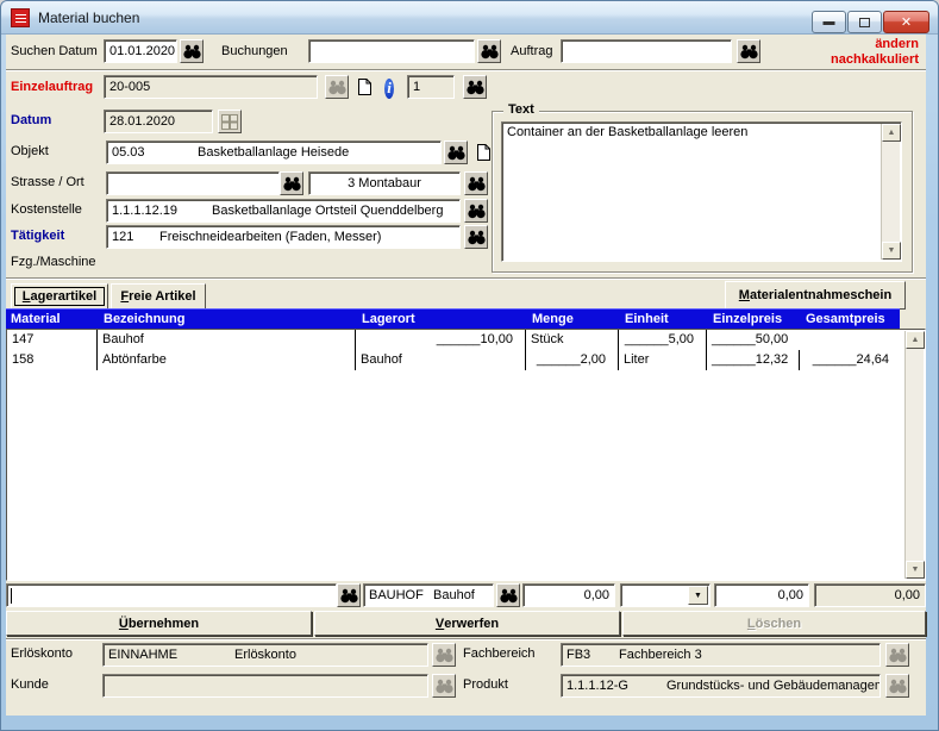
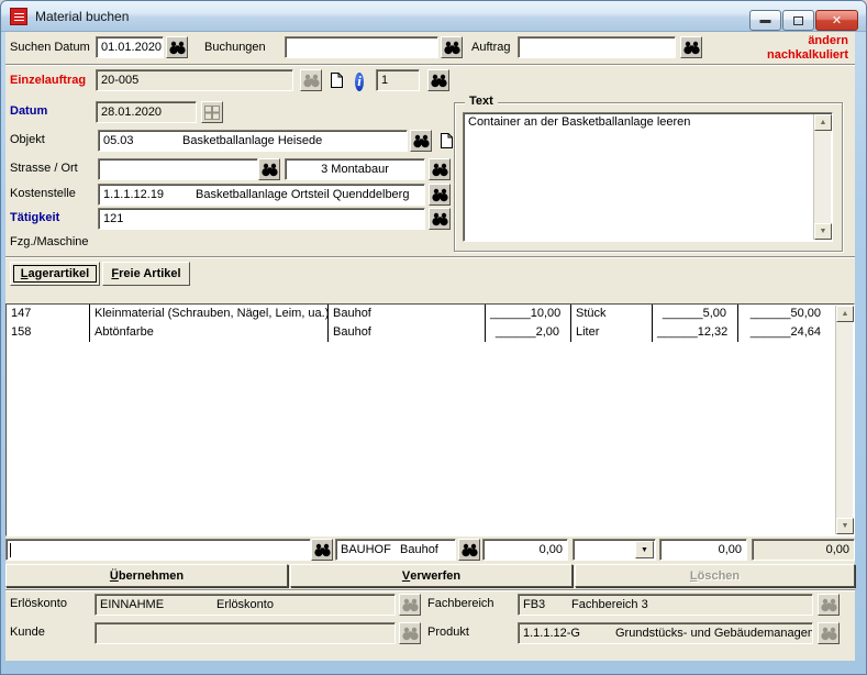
  Material buchen
  ▬
  ✕
  Suchen Datum
  01.01.2020
  Buchungen
  Auftrag
  ändern
  nachkalkuliert
  Einzelauftrag
  20-005
  i
  1
  Datum
  28.01.2020
  Objekt
  05.03
  Basketballanlage Heisede
  Strasse / Ort
  3 Montabaur
  Kostenstelle
  1.1.1.12.19
  Basketballanlage Ortsteil Quenddelberg
  Tätigkeit
  121
- Freischneidearbeiten (Faden, Messer)
  Fzg./Maschine
  Text
  Container an der Basketballanlage leeren
  L
  agerartikel
  F
  reie Artikel
- M
- aterialentnahmeschein
- Material
- Bezeichnung
- Lagerort
- Menge
- Einheit
- Einzelpreis
- Gesamtpreis
  147
+ Kleinmaterial (Schrauben, Nägel, Leim, ua.)
  Bauhof
  ______10,00
  Stück
  ______5,00
  ______50,00
  158
  Abtönfarbe
  Bauhof
  ______2,00
  Liter
  ______12,32
  ______24,64
  BAUHOF
  Bauhof
  0,00
  0,00
  0,00
  Ü
  bernehmen
  V
  erwerfen
  L
  öschen
  Erlöskonto
  EINNAHME
  Erlöskonto
  Fachbereich
  FB3
  Fachbereich 3
  Kunde
  Produkt
  1.1.1.12-G
  Grundstücks- und Gebäudemanage
